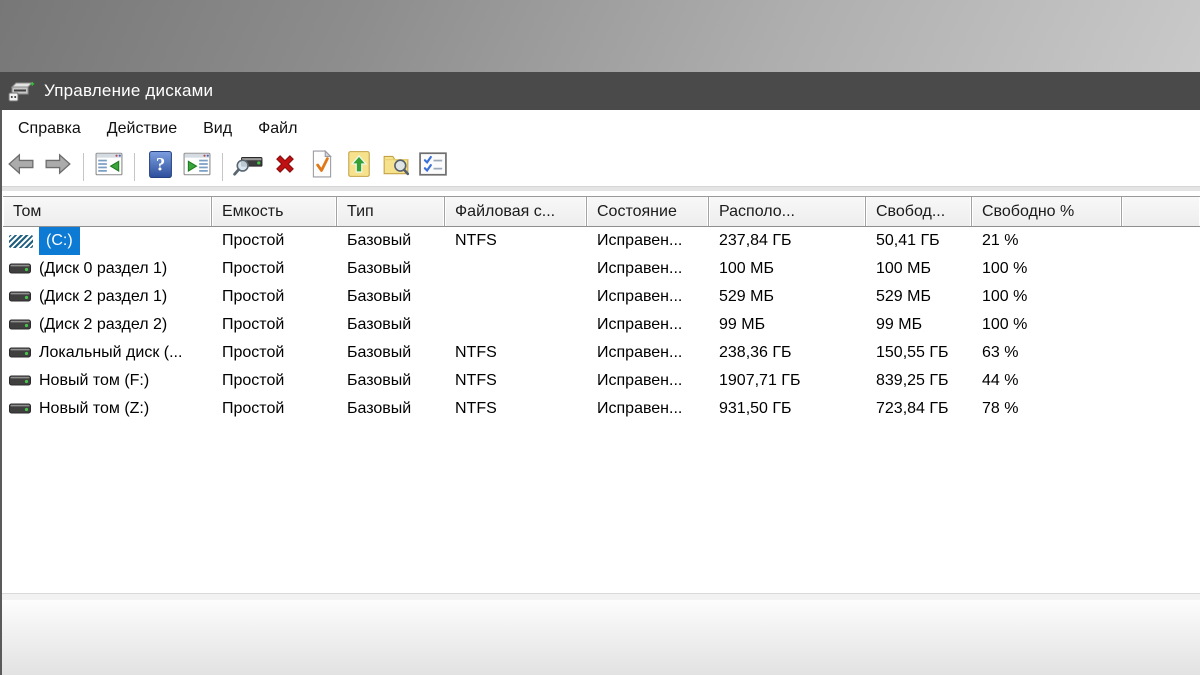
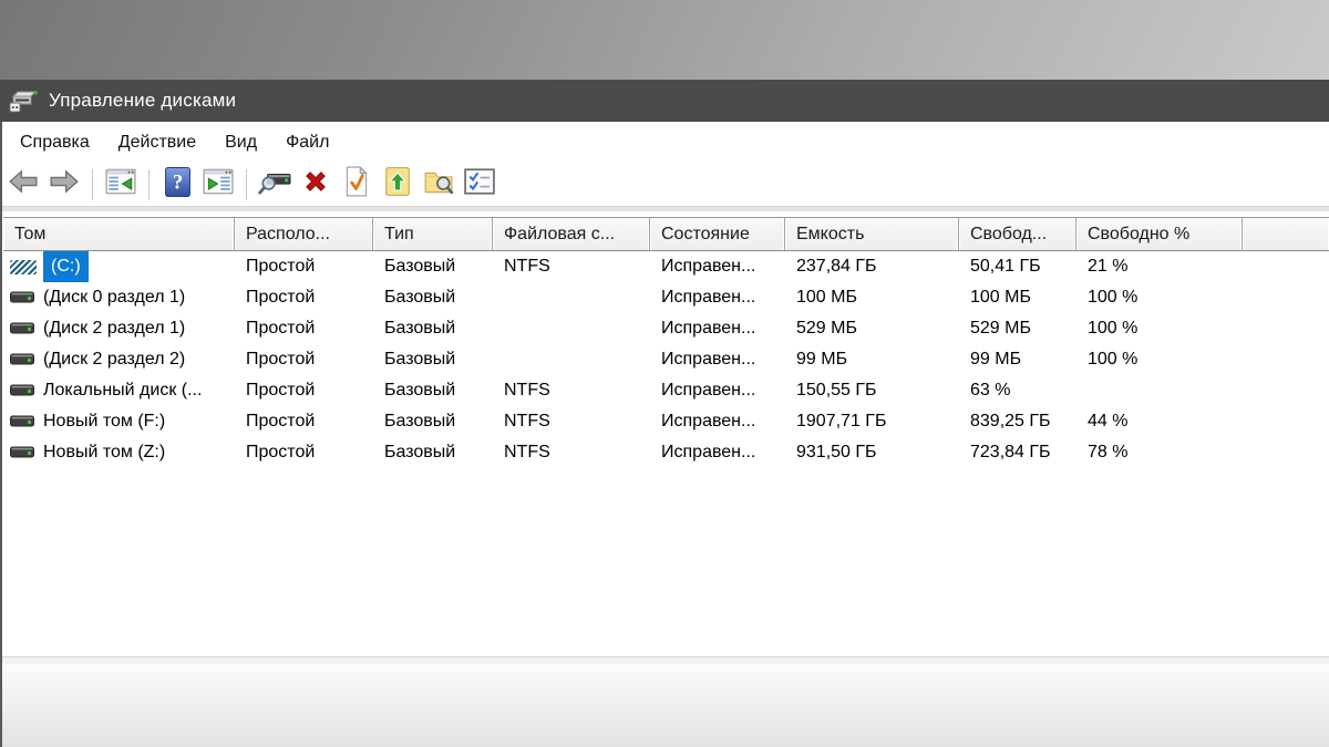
  Управление дисками
  Справка
  Действие
  Вид
  Файл
  ?
  Том
- Емкость
+ Располо...
  Тип
  Файловая с...
  Состояние
- Располо...
+ Емкость
  Свобод...
  Свободно %
  (C:)
  Простой
  Базовый
  NTFS
  Исправен...
  237,84 ГБ
  50,41 ГБ
  21 %
  (Диск 0 раздел 1)
  Простой
  Базовый
  Исправен...
  100 МБ
  100 МБ
  100 %
  (Диск 2 раздел 1)
  Простой
  Базовый
  Исправен...
  529 МБ
  529 МБ
  100 %
  (Диск 2 раздел 2)
  Простой
  Базовый
  Исправен...
  99 МБ
  99 МБ
  100 %
  Локальный диск (...
  Простой
  Базовый
  NTFS
  Исправен...
- 238,36 ГБ
  150,55 ГБ
  63 %
  Новый том (F:)
  Простой
  Базовый
  NTFS
  Исправен...
  1907,71 ГБ
  839,25 ГБ
  44 %
  Новый том (Z:)
  Простой
  Базовый
  NTFS
  Исправен...
  931,50 ГБ
  723,84 ГБ
  78 %
